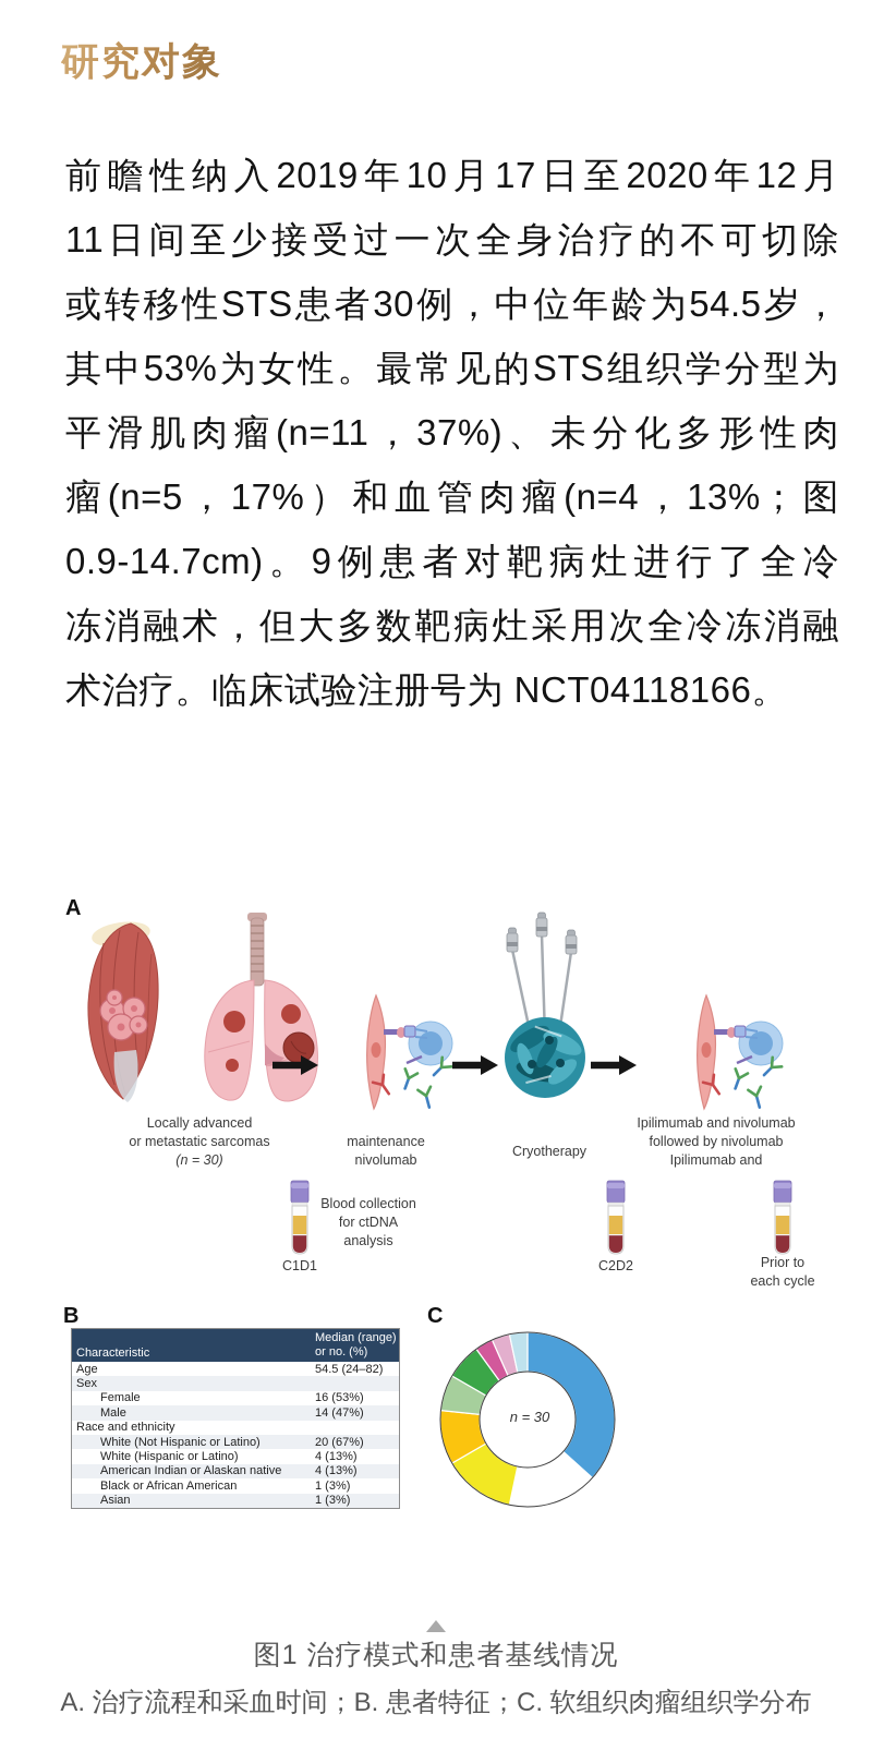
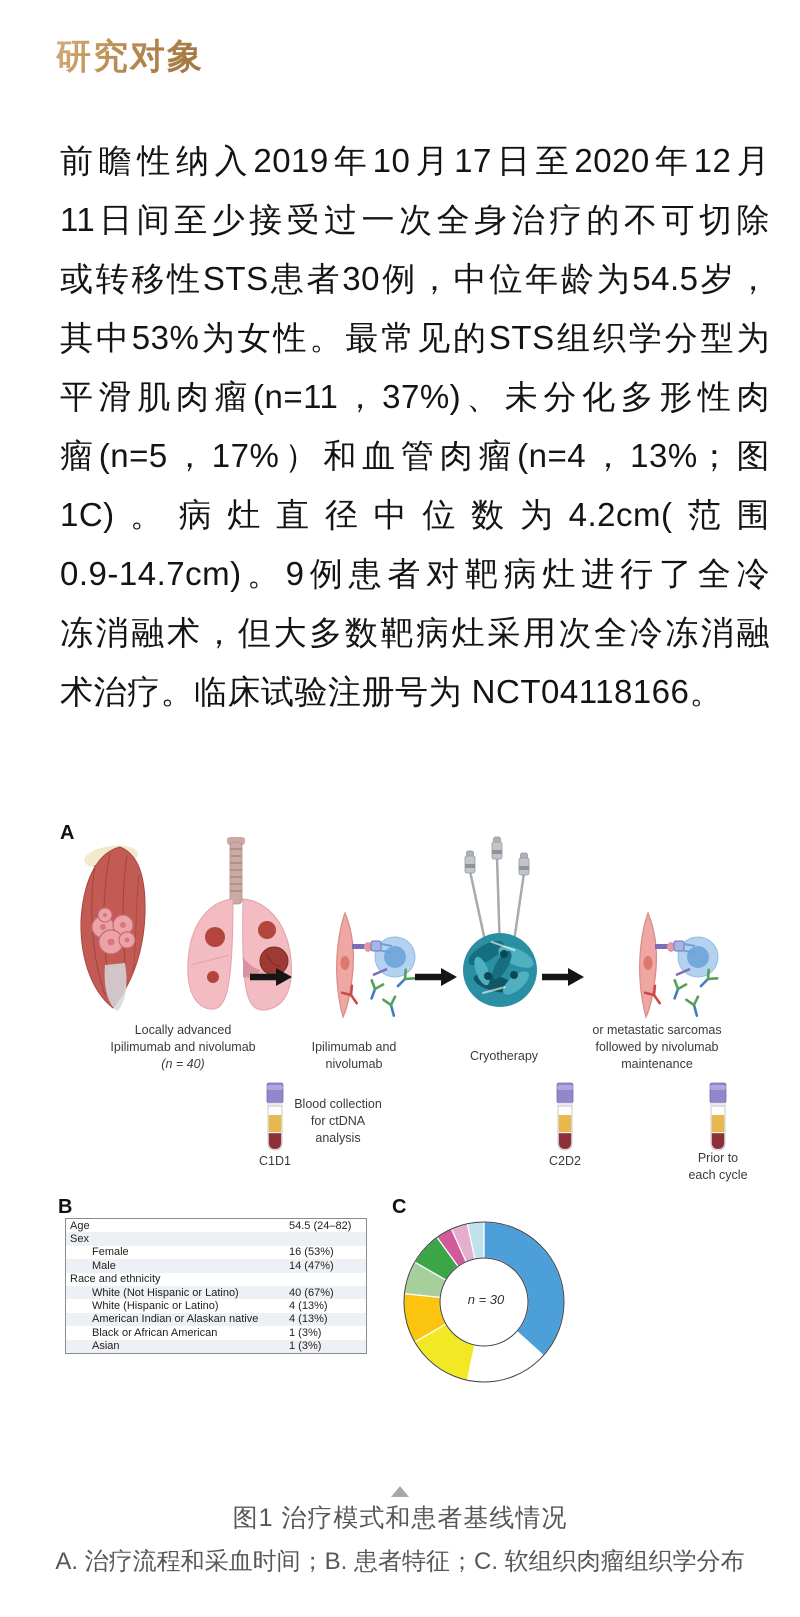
  研究对象
  前瞻性纳入2019年10月17日至2020年12月
  11日间至少接受过一次全身治疗的不可切除
  或转移性STS患者30例，中位年龄为54.5岁，
  其中53%为女性。最常见的STS组织学分型为
  平滑肌肉瘤(n=11，37%)、未分化多形性肉
  瘤(n=5，17%）和血管肉瘤(n=4，13%；图
+ 1C)。病灶直径中位数为4.2cm(范围
  0.9-14.7cm)。9例患者对靶病灶进行了全冷
  冻消融术，但大多数靶病灶采用次全冷冻消融
  术治疗。临床试验注册号为 NCT04118166。
  A
  Locally advanced
- or metastatic sarcomas
+ Ipilimumab and nivolumab
- (n = 30)
+ (n = 40)
- maintenance
+ Ipilimumab and
  nivolumab
  Cryotherapy
- Ipilimumab and nivolumab
+ or metastatic sarcomas
  followed by nivolumab
- Ipilimumab and
+ maintenance
  Blood collection
  for ctDNA
  analysis
  C1D1
  C2D2
  Prior to
  each cycle
  B
- Characteristic
- Median (range)
- or no. (%)
  Age
  54.5 (24–82)
  Sex
  Female
  16 (53%)
  Male
  14 (47%)
  Race and ethnicity
  White (Not Hispanic or Latino)
- 20 (67%)
+ 40 (67%)
  White (Hispanic or Latino)
  4 (13%)
  American Indian or Alaskan native
  4 (13%)
  Black or African American
  1 (3%)
  Asian
  1 (3%)
  C
  n = 30
  图1 治疗模式和患者基线情况
  A. 治疗流程和采血时间；B. 患者特征；C. 软组织肉瘤组织学分布
